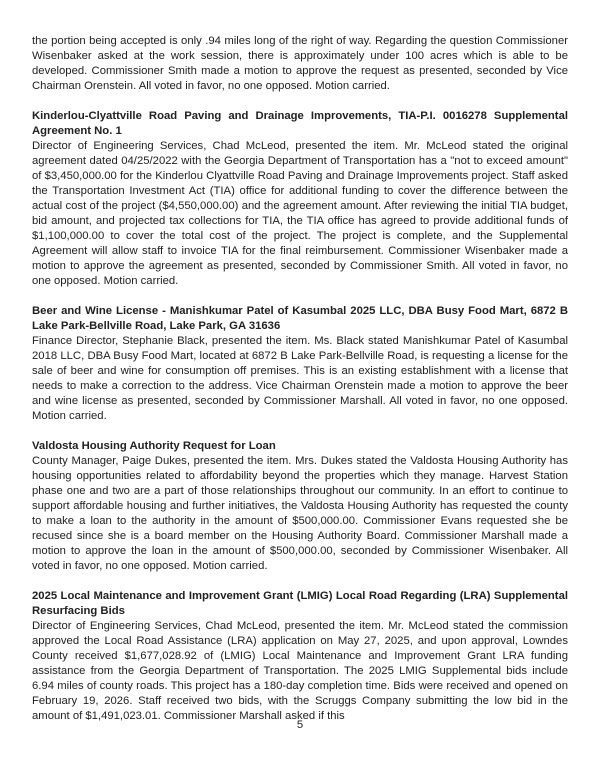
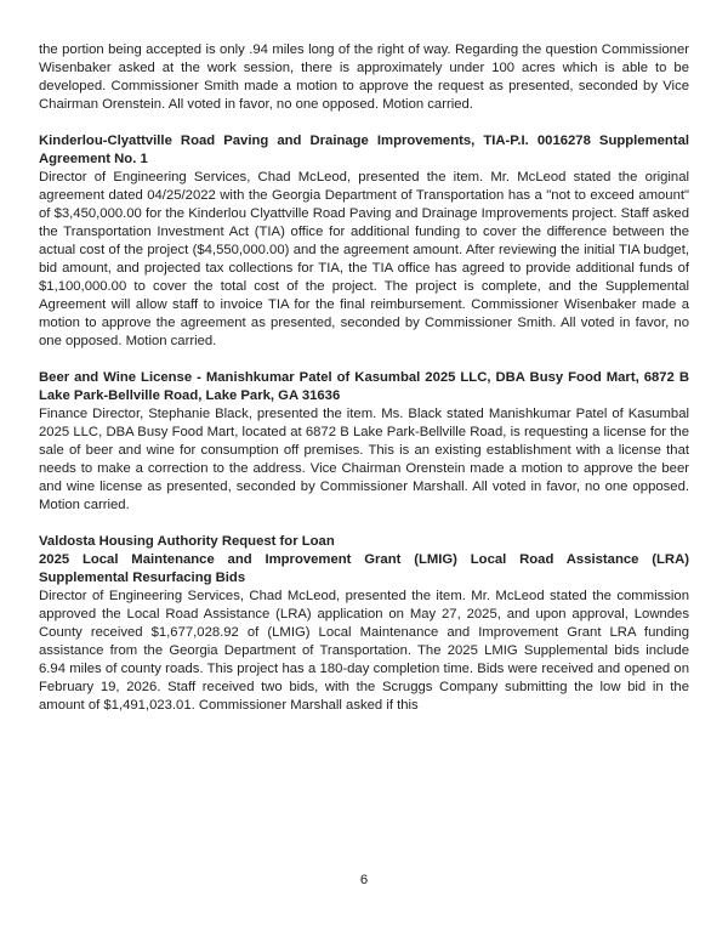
  the portion being accepted is only .94 miles long of the right of way. Regarding the question Commissioner Wisenbaker asked at the work session, there is approximately under 100 acres which is able to be developed. Commissioner Smith made a motion to approve the request as presented, seconded by Vice Chairman Orenstein. All voted in favor, no one opposed. Motion carried.
  Kinderlou-Clyattville Road Paving and Drainage Improvements, TIA-P.I. 0016278 Supplemental Agreement No. 1
  Director of Engineering Services, Chad McLeod, presented the item. Mr. McLeod stated the original agreement dated 04/25/2022 with the Georgia Department of Transportation has a "not to exceed amount" of $3,450,000.00 for the Kinderlou Clyattville Road Paving and Drainage Improvements project. Staff asked the Transportation Investment Act (TIA) office for additional funding to cover the difference between the actual cost of the project ($4,550,000.00) and the agreement amount. After reviewing the initial TIA budget, bid amount, and projected tax collections for TIA, the TIA office has agreed to provide additional funds of $1,100,000.00 to cover the total cost of the project. The project is complete, and the Supplemental Agreement will allow staff to invoice TIA for the final reimbursement. Commissioner Wisenbaker made a motion to approve the agreement as presented, seconded by Commissioner Smith. All voted in favor, no one opposed. Motion carried.
  Beer and Wine License - Manishkumar Patel of Kasumbal 2025 LLC, DBA Busy Food Mart, 6872 B Lake Park-Bellville Road, Lake Park, GA 31636
- Finance Director, Stephanie Black, presented the item. Ms. Black stated Manishkumar Patel of Kasumbal 2018 LLC, DBA Busy Food Mart, located at 6872 B Lake Park-Bellville Road, is requesting a license for the sale of beer and wine for consumption off premises. This is an existing establishment with a license that needs to make a correction to the address. Vice Chairman Orenstein made a motion to approve the beer and wine license as presented, seconded by Commissioner Marshall. All voted in favor, no one opposed. Motion carried.
+ Finance Director, Stephanie Black, presented the item. Ms. Black stated Manishkumar Patel of Kasumbal 2025 LLC, DBA Busy Food Mart, located at 6872 B Lake Park-Bellville Road, is requesting a license for the sale of beer and wine for consumption off premises. This is an existing establishment with a license that needs to make a correction to the address. Vice Chairman Orenstein made a motion to approve the beer and wine license as presented, seconded by Commissioner Marshall. All voted in favor, no one opposed. Motion carried.
  Valdosta Housing Authority Request for Loan
- County Manager, Paige Dukes, presented the item. Mrs. Dukes stated the Valdosta Housing Authority has housing opportunities related to affordability beyond the properties which they manage. Harvest Station phase one and two are a part of those relationships throughout our community. In an effort to continue to support affordable housing and further initiatives, the Valdosta Housing Authority has requested the county to make a loan to the authority in the amount of $500,000.00. Commissioner Evans requested she be recused since she is a board member on the Housing Authority Board. Commissioner Marshall made a motion to approve the loan in the amount of $500,000.00, seconded by Commissioner Wisenbaker. All voted in favor, no one opposed. Motion carried.
- 2025 Local Maintenance and Improvement Grant (LMIG) Local Road Regarding (LRA) Supplemental Resurfacing Bids
+ 2025 Local Maintenance and Improvement Grant (LMIG) Local Road Assistance (LRA) Supplemental Resurfacing Bids
  Director of Engineering Services, Chad McLeod, presented the item. Mr. McLeod stated the commission approved the Local Road Assistance (LRA) application on May 27, 2025, and upon approval, Lowndes County received $1,677,028.92 of (LMIG) Local Maintenance and Improvement Grant LRA funding assistance from the Georgia Department of Transportation. The 2025 LMIG Supplemental bids include 6.94 miles of county roads. This project has a 180-day completion time. Bids were received and opened on February 19, 2026. Staff received two bids, with the Scruggs Company submitting the low bid in the amount of $1,491,023.01. Commissioner Marshall asked if this
- 5
+ 6
